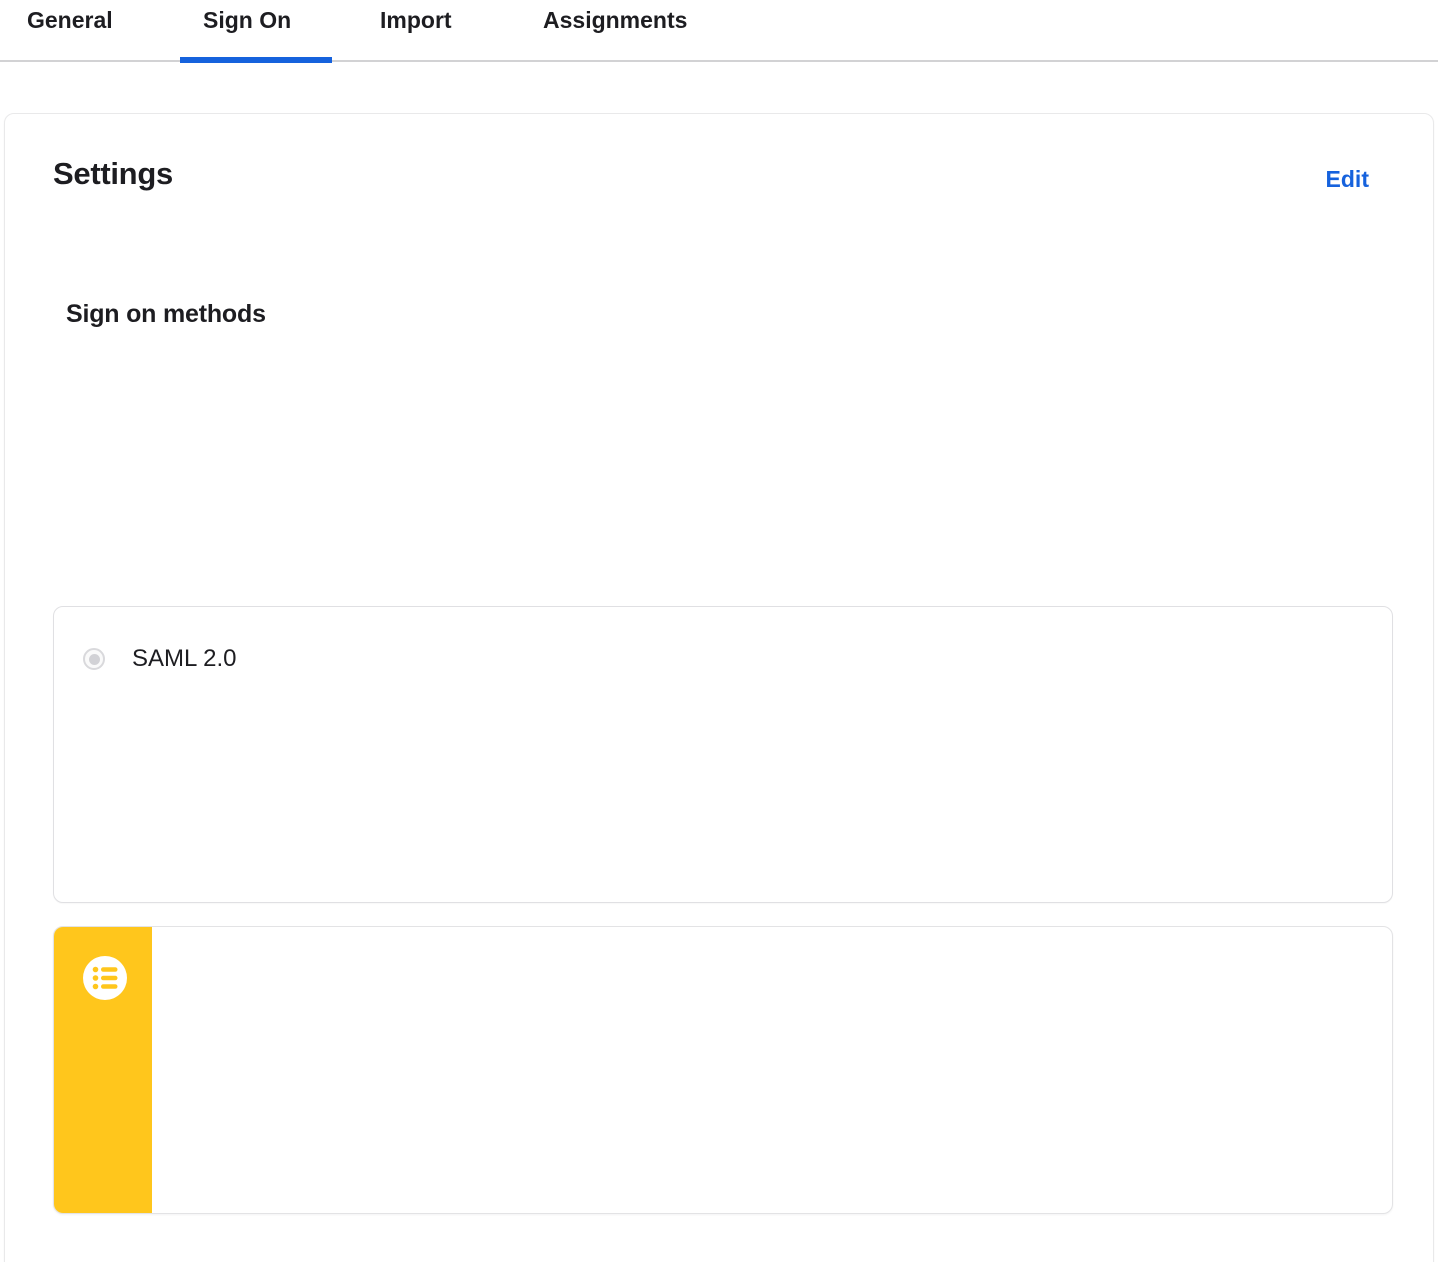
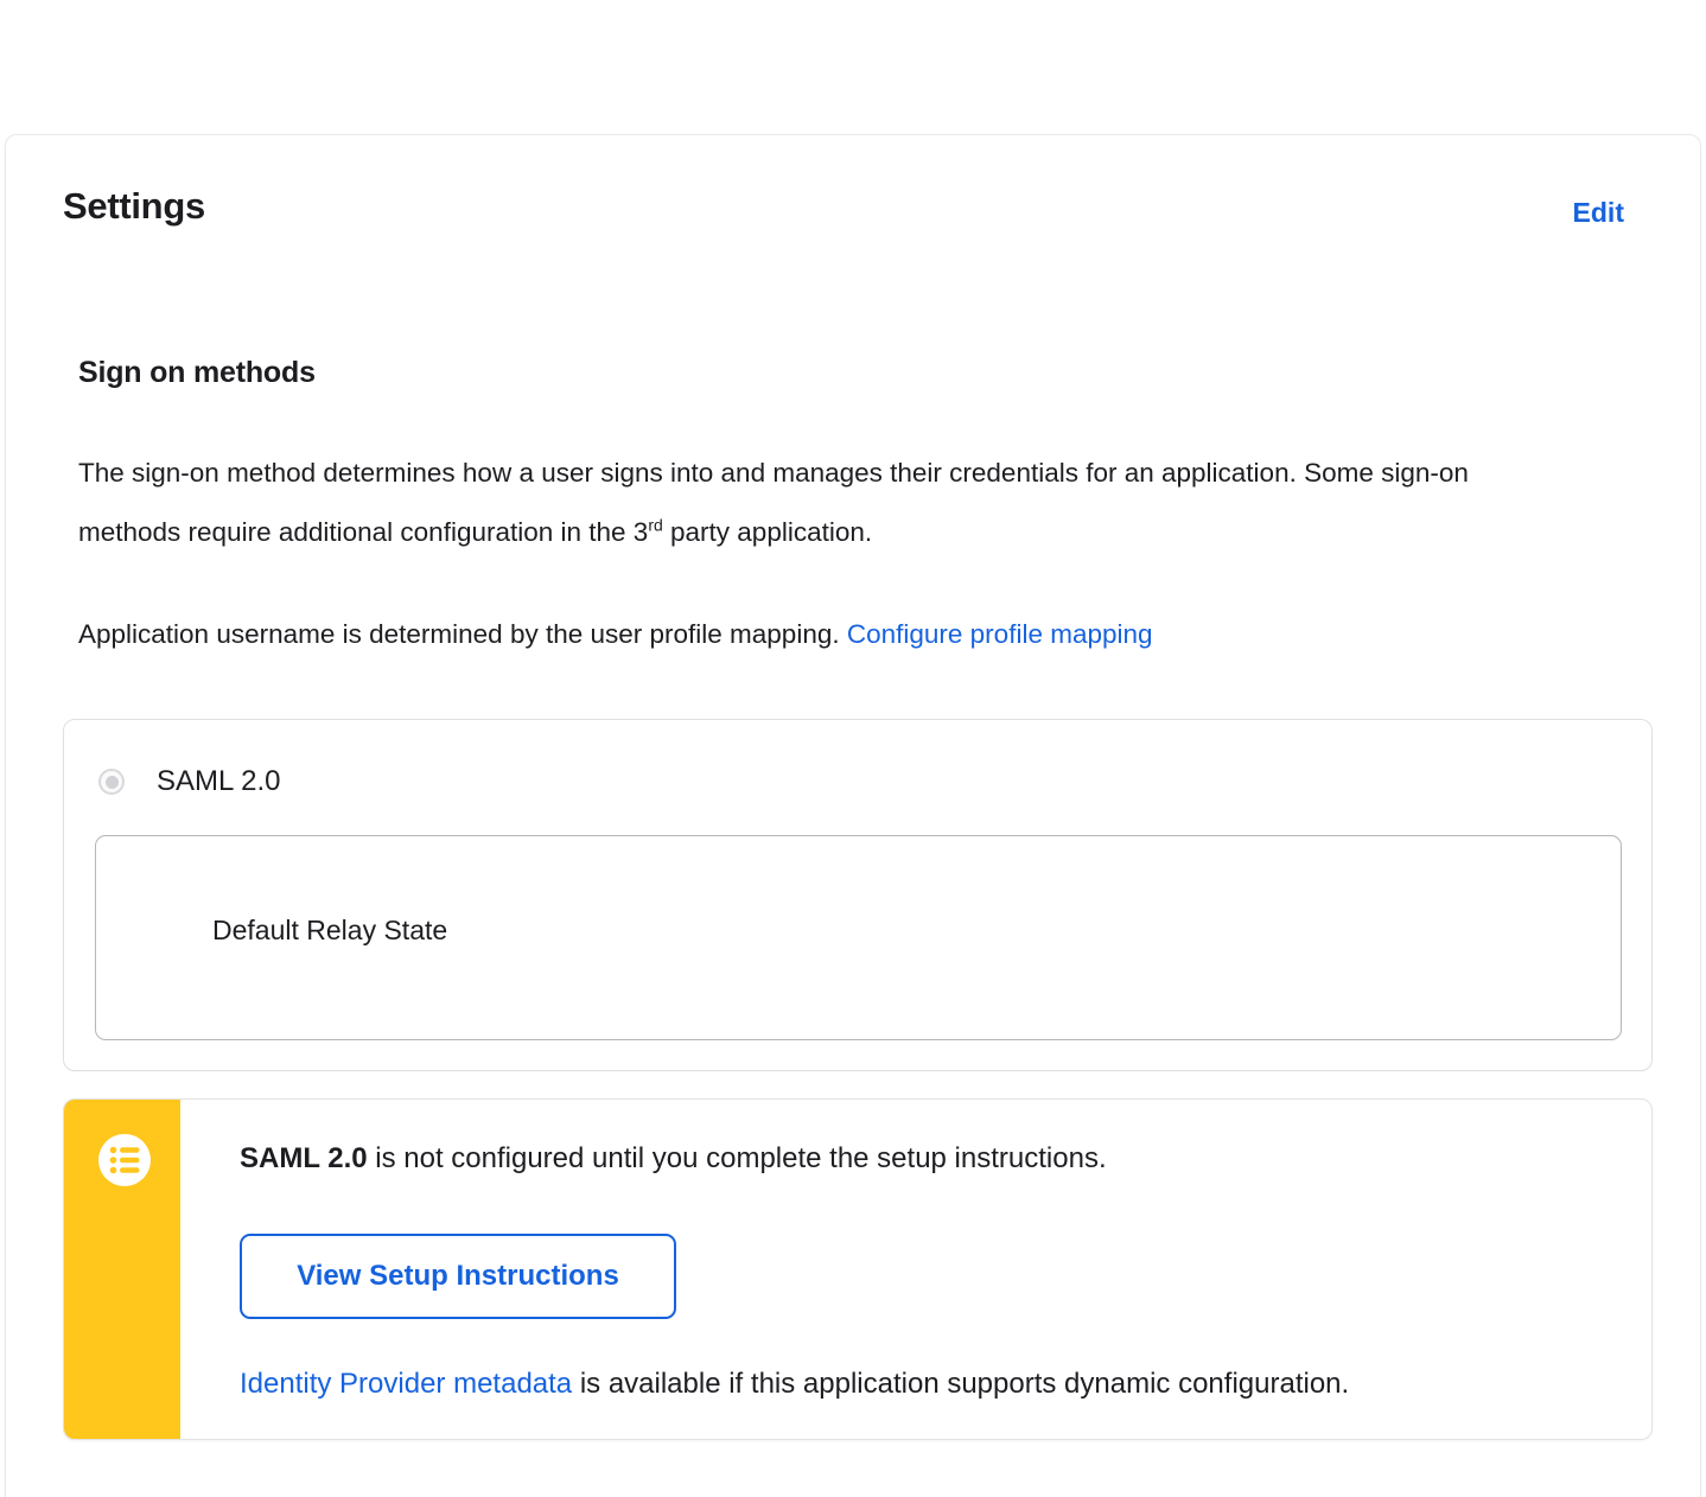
- General
- Sign On
- Import
- Assignments
  Settings
  Edit
  Sign on methods
+ The sign-on method determines how a user signs into and manages their credentials for an application. Some sign-on methods require additional configuration in the 3rd party application.
+ Application username is determined by the user profile mapping. Configure profile mapping
  SAML 2.0
+ Default Relay State
+ SAML 2.0 is not configured until you complete the setup instructions.
+ View Setup Instructions
+ Identity Provider metadata is available if this application supports dynamic configuration.
